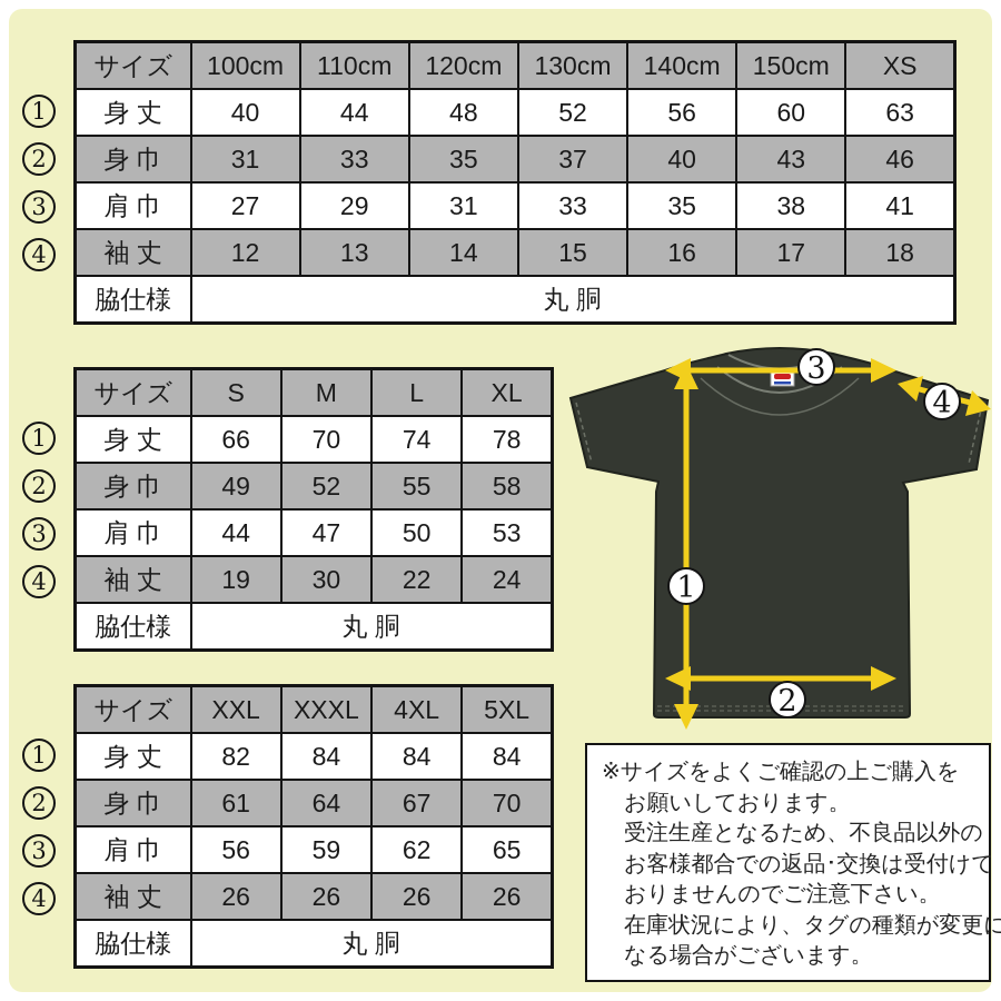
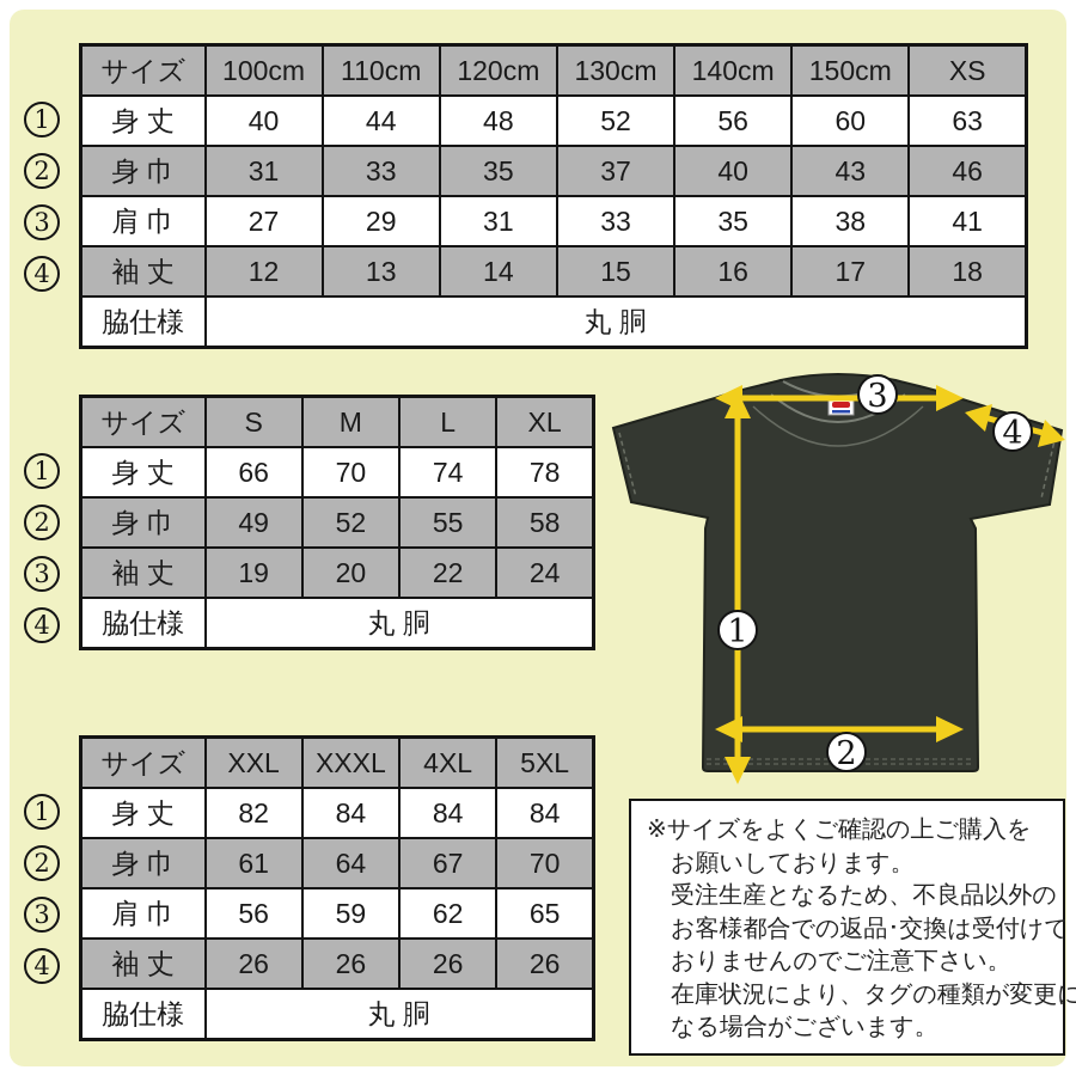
  サイズ	100cm	110cm	120cm	130cm	140cm	150cm	XS
  身 丈	40	44	48	52	56	60	63
  身 巾	31	33	35	37	40	43	46
  肩 巾	27	29	31	33	35	38	41
  袖 丈	12	13	14	15	16	17	18
  脇仕様	丸 胴
  1
  2
  3
  4
  サイズ	S	M	L	XL
  身 丈	66	70	74	78
  身 巾	49	52	55	58
- 肩 巾	44	47	50	53
- 袖 丈	19	30	22	24
+ 袖 丈	19	20	22	24
  脇仕様	丸 胴
  1
  2
  3
  4
  サイズ	XXL	XXXL	4XL	5XL
  身 丈	82	84	84	84
  身 巾	61	64	67	70
  肩 巾	56	59	62	65
  袖 丈	26	26	26	26
  脇仕様	丸 胴
  1
  2
  3
  4
  1
  2
  3
  4
  ※サイズをよくご確認の上ご購入を
  お願いしております。
  受注生産となるため、不良品以外の
  お客様都合での返品･交換は受付けて
  おりませんのでご注意下さい。
  在庫状況により、タグの種類が変更に
  なる場合がございます。
